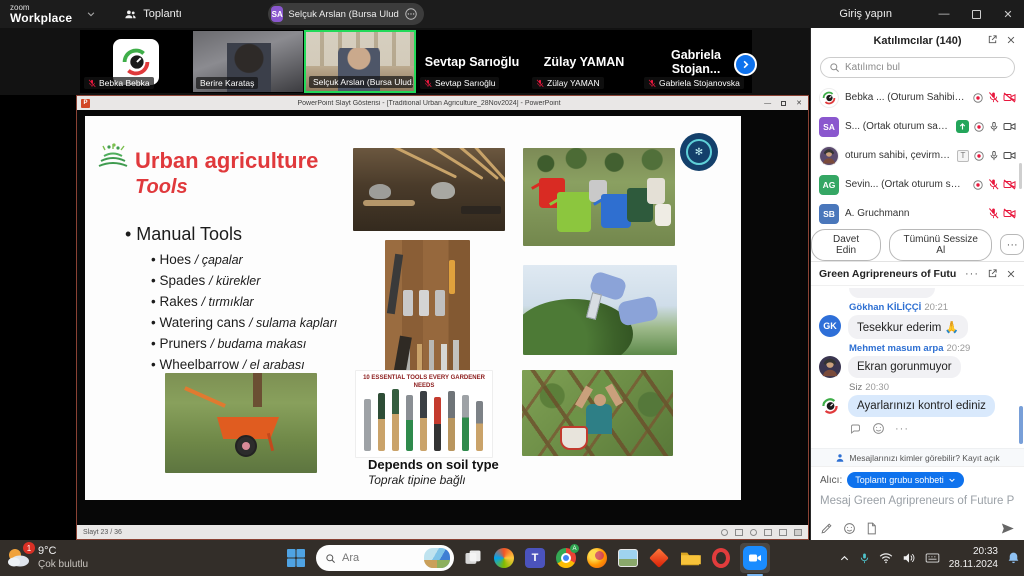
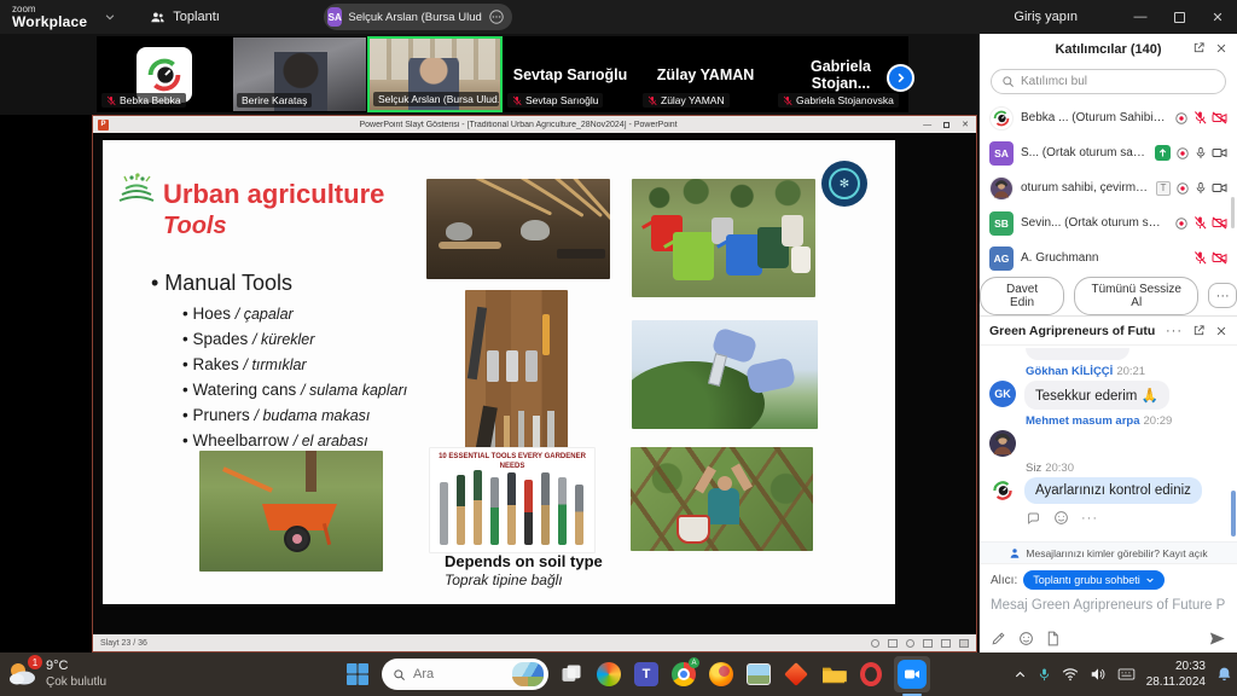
  zoom
  Workplace
  Toplantı
  SA
  Selçuk Arslan (Bursa Ulud
  Giriş yapın
  —
  ✕
  Bebka Bebka
  Berire Karataş
  Selçuk Arslan (Bursa Ulud.
  Sevtap Sarıoğlu
  Sevtap Sarıoğlu
  Zülay YAMAN
  Zülay YAMAN
  Gabriela Stojan...
  Gabriela Stojanovska
  Urban agriculture
  Tools
  • Manual Tools
  • Hoes / çapalar
  • Spades / kürekler
  • Rakes / tırmıklar
  • Watering cans / sulama kapları
  • Pruners / budama makası
  • Wheelbarrow / el arabası
  ✻
  Depends on soil type
  Toprak tipine bağlı
  Katılımcılar (140)
  Katılımcı bul
  Bebka ... (Oturum Sahibi, b
  SA
  S... (Ortak oturum sahib
  oturum sahibi, çevirmen
  T
- AG
+ SB
  Sevin... (Ortak oturum sahi
- SB
+ AG
  A. Gruchmann
  Davet Edin
  Tümünü Sessize Al
  ···
  Green Agripreneurs of Futu
  ···
  Gökhan KİLİÇÇİ 20:21
  GK
  Tesekkur ederim 🙏
  Mehmet masum arpa 20:29
- Ekran gorunmuyor
  Siz 20:30
  Ayarlarınızı kontrol ediniz
  ···
  Mesajlarınızı kimler görebilir? Kayıt açık
  Alıcı:
  Toplantı grubu sohbeti
  Mesaj Green Agripreneurs of Future P
  1
  9°C
  Çok bulutlu
  Ara
  T
  20:33
  28.11.2024
